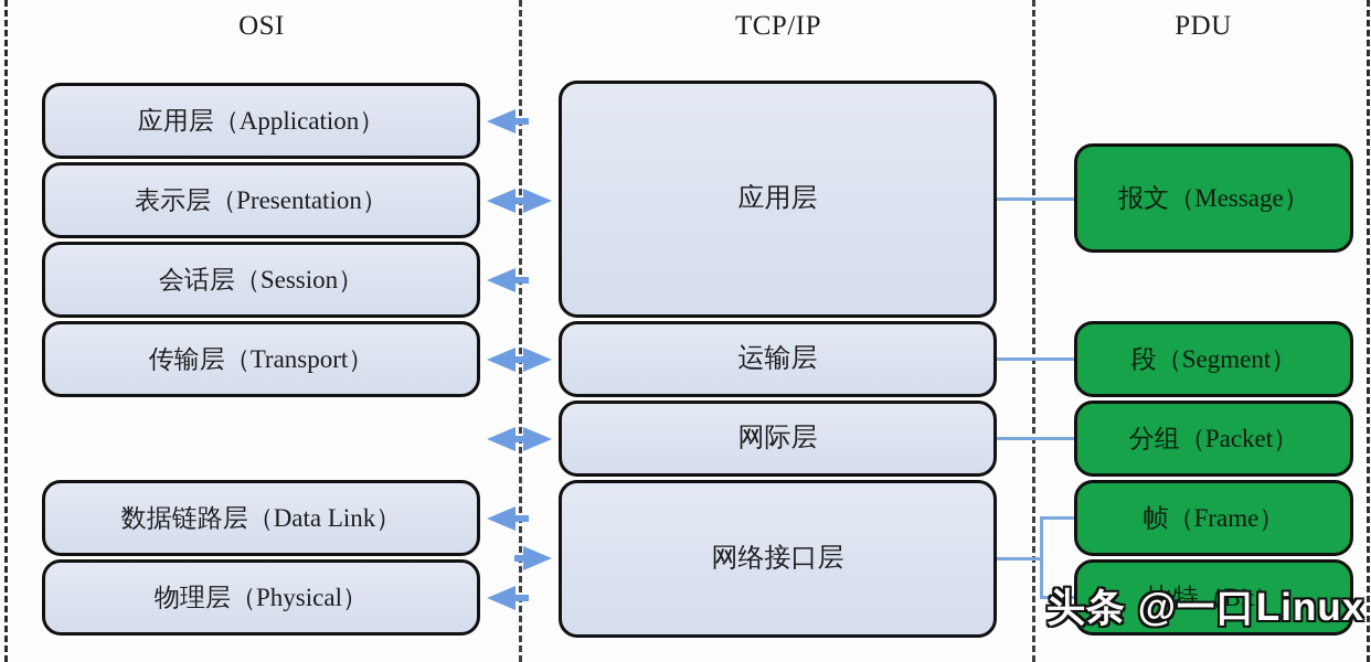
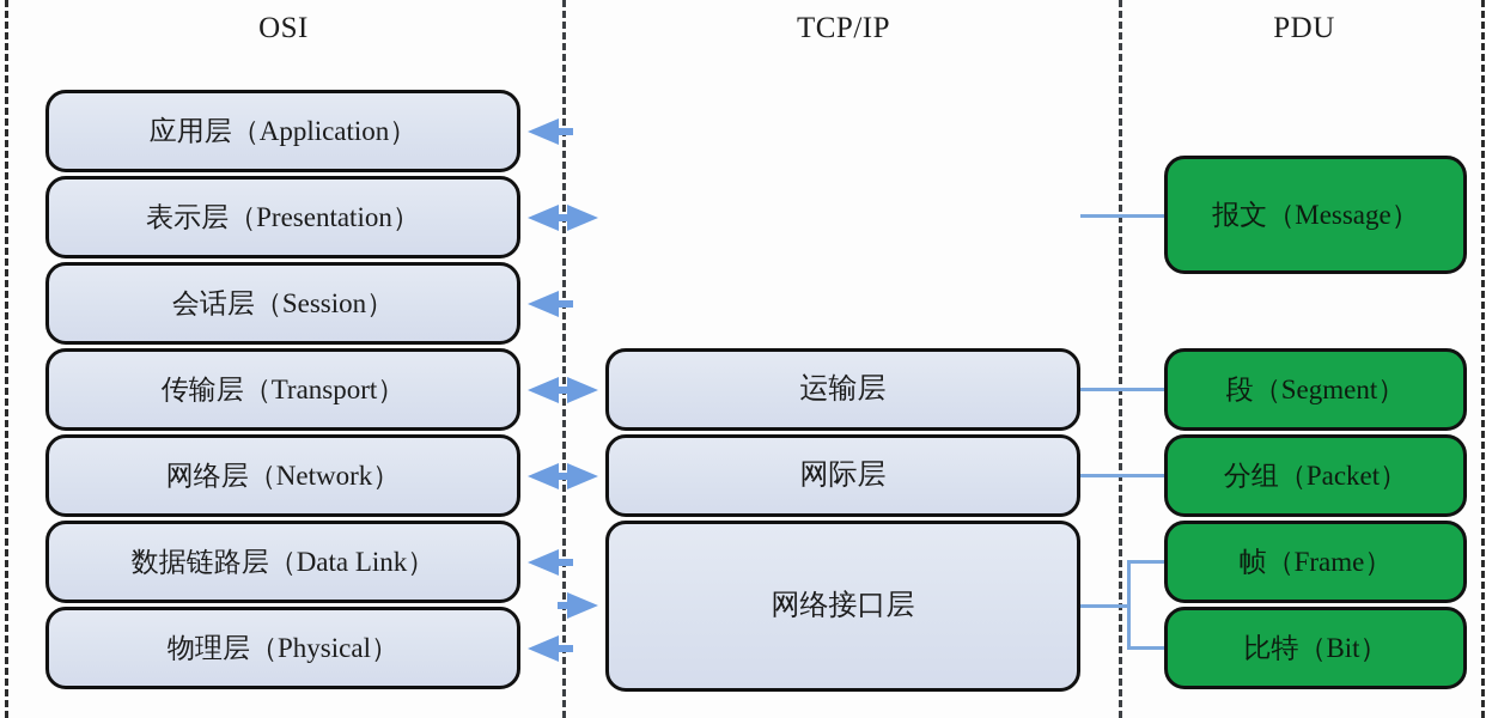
  OSI
  TCP/IP
  PDU
  应用层（Application）
  表示层（Presentation）
  会话层（Session）
  传输层（Transport）
+ 网络层（Network）
  数据链路层（Data Link）
  物理层（Physical）
- 应用层
  运输层
  网际层
  网络接口层
  报文（Message）
  段（Segment）
  分组（Packet）
  帧（Frame）
  比特（Bit）
- 头条 @一口Linux
